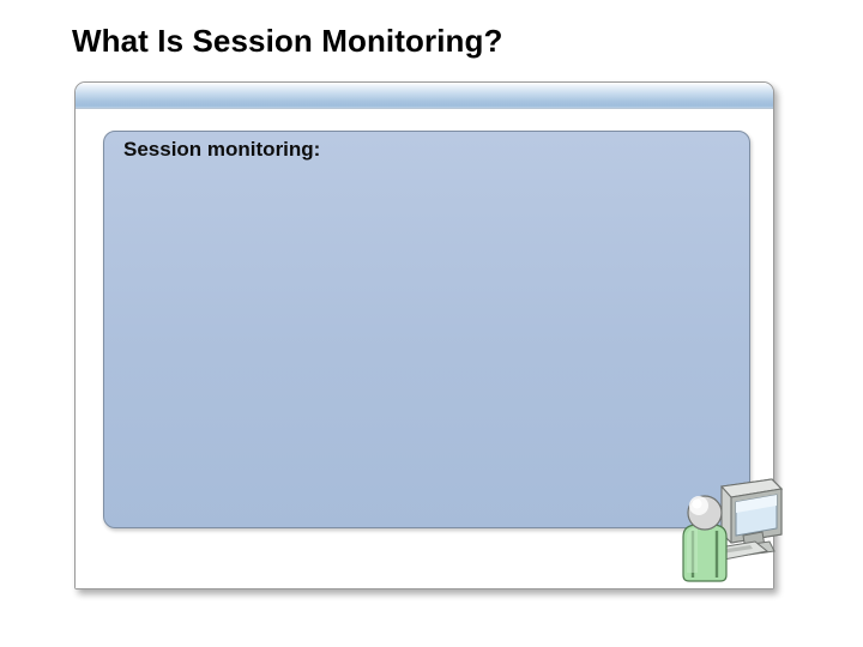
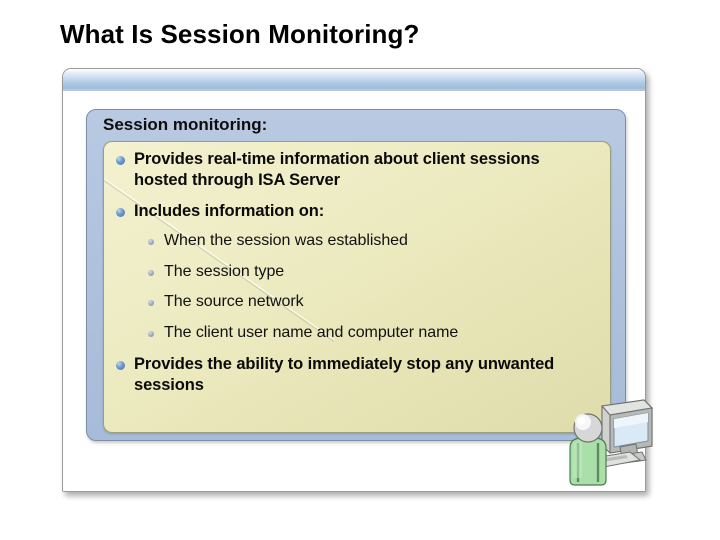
  What Is Session Monitoring?
  Session monitoring:
+ Provides real-time information about client sessions hosted through ISA Server
+ Includes information on:
+ When the session was established
+ The session type
+ The source network
+ The client user name and computer name
+ Provides the ability to immediately stop any unwanted sessions
